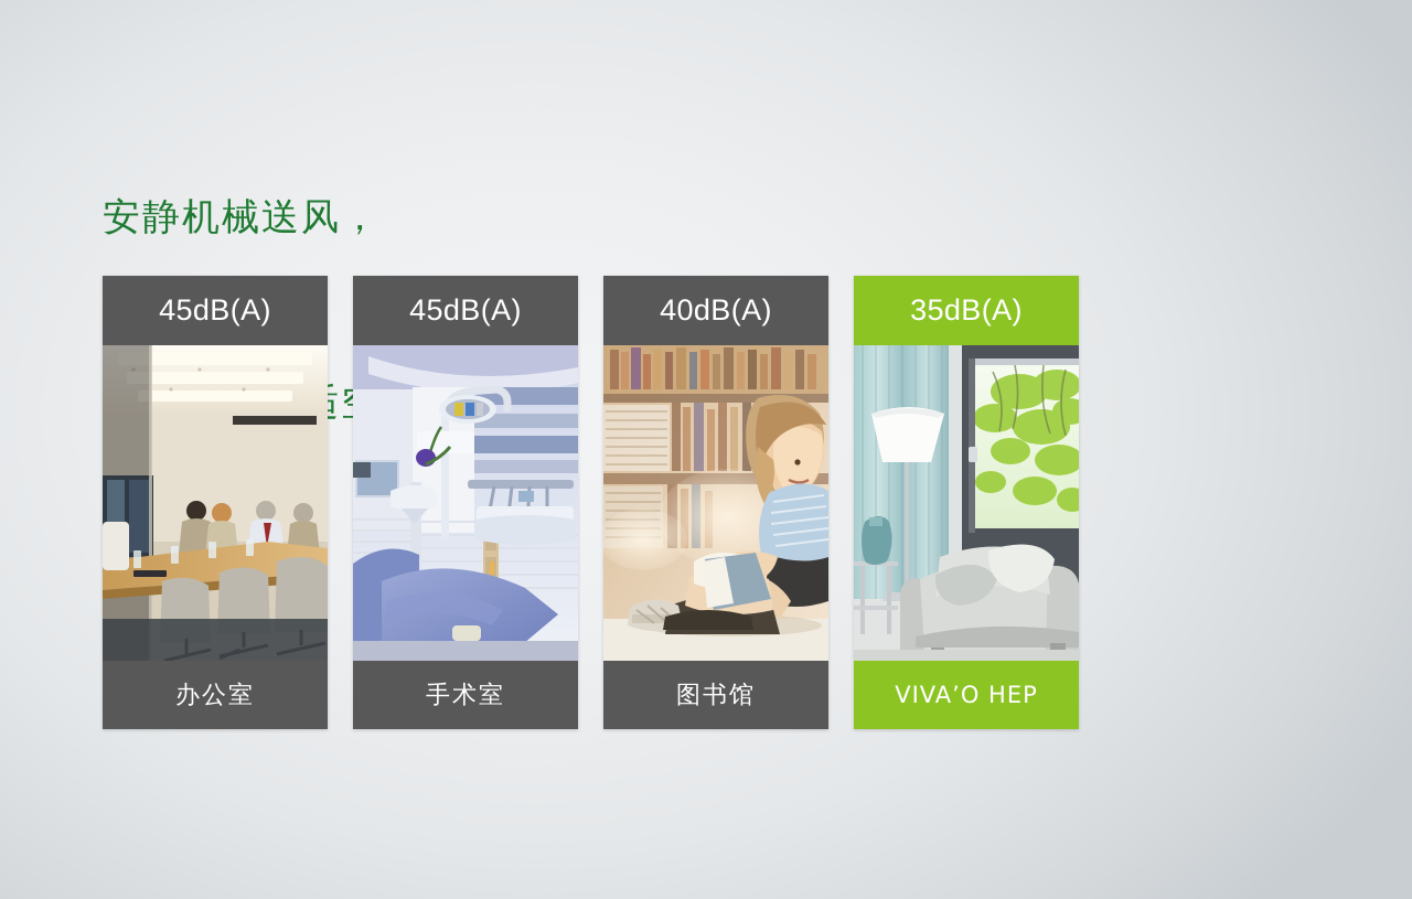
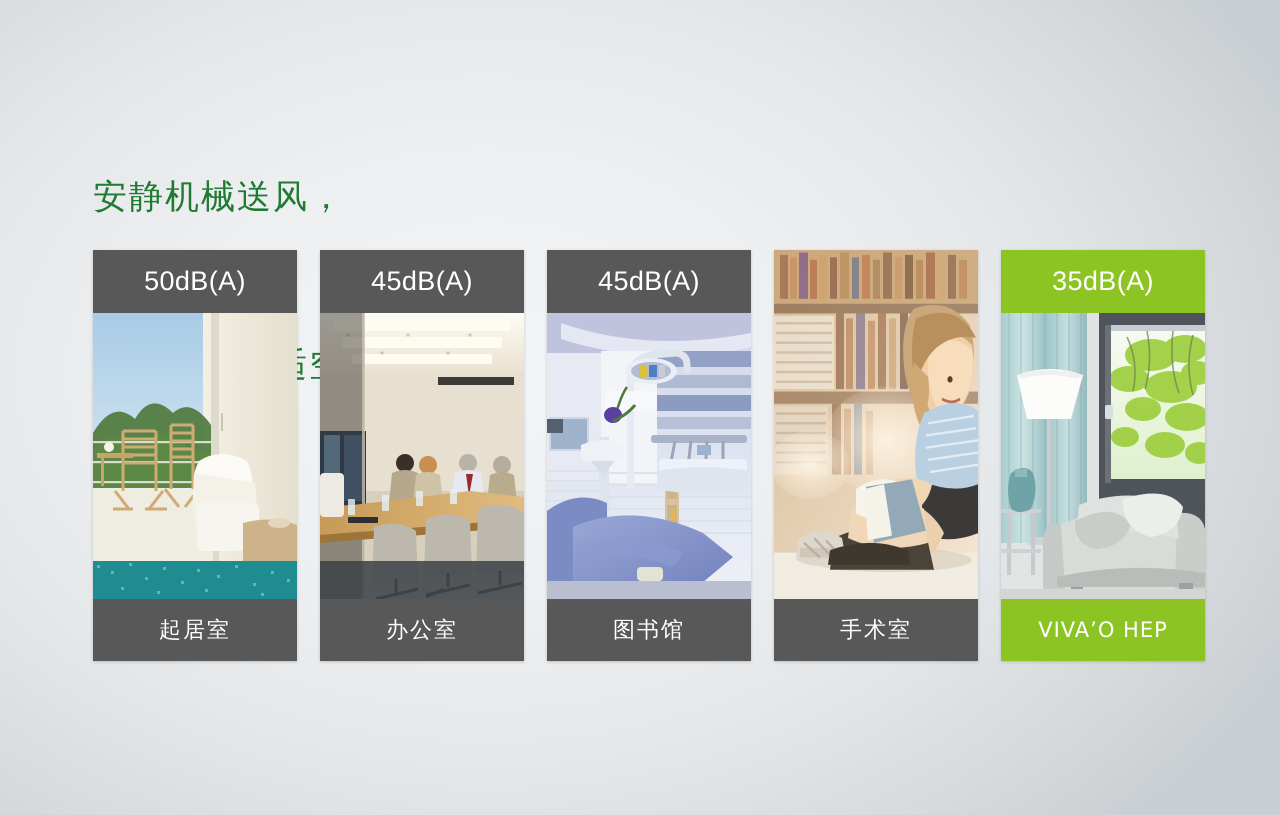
  安静机械送风，
+ 50dB(A)
+ 起居室
  45dB(A)
  办公室
  45dB(A)
- 手术室
+ 图书馆
- 40dB(A)
- 图书馆
+ 手术室
  35dB(A)
  VIVA’O HEP
